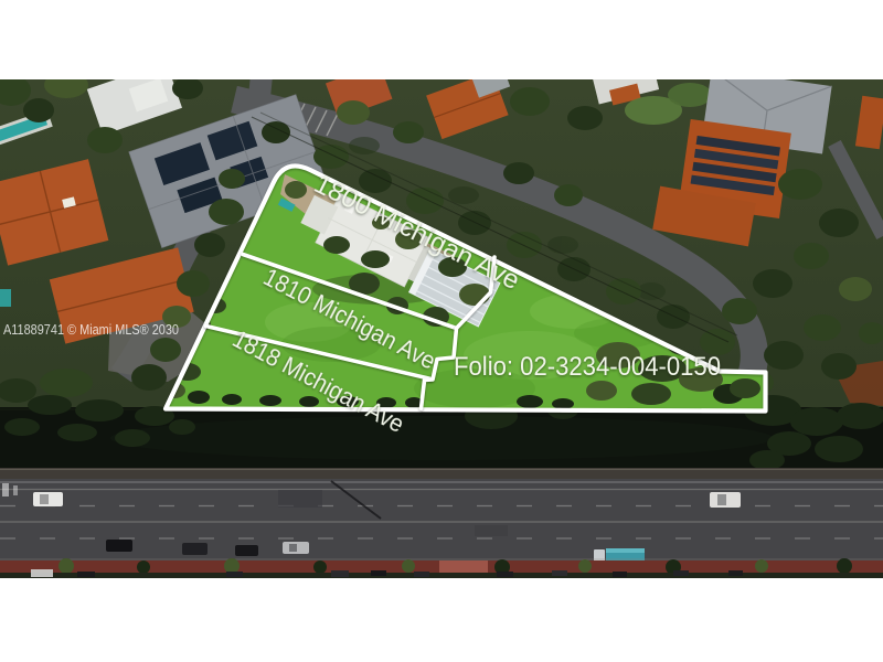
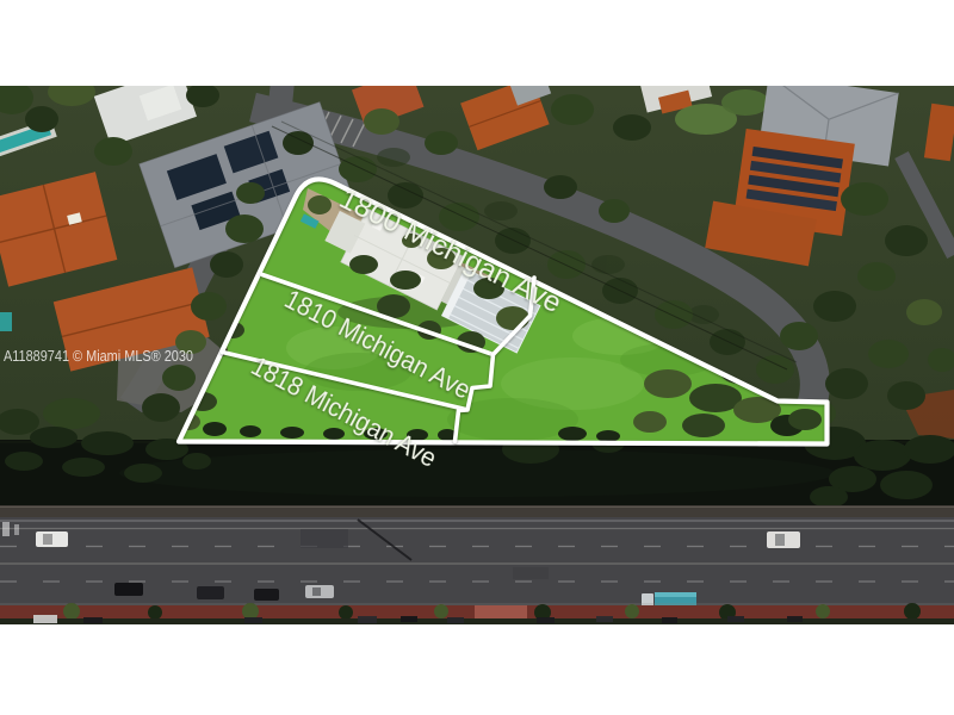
- Folio: 02-3234-004-0150
  A11889741 © Miami MLS® 2030
